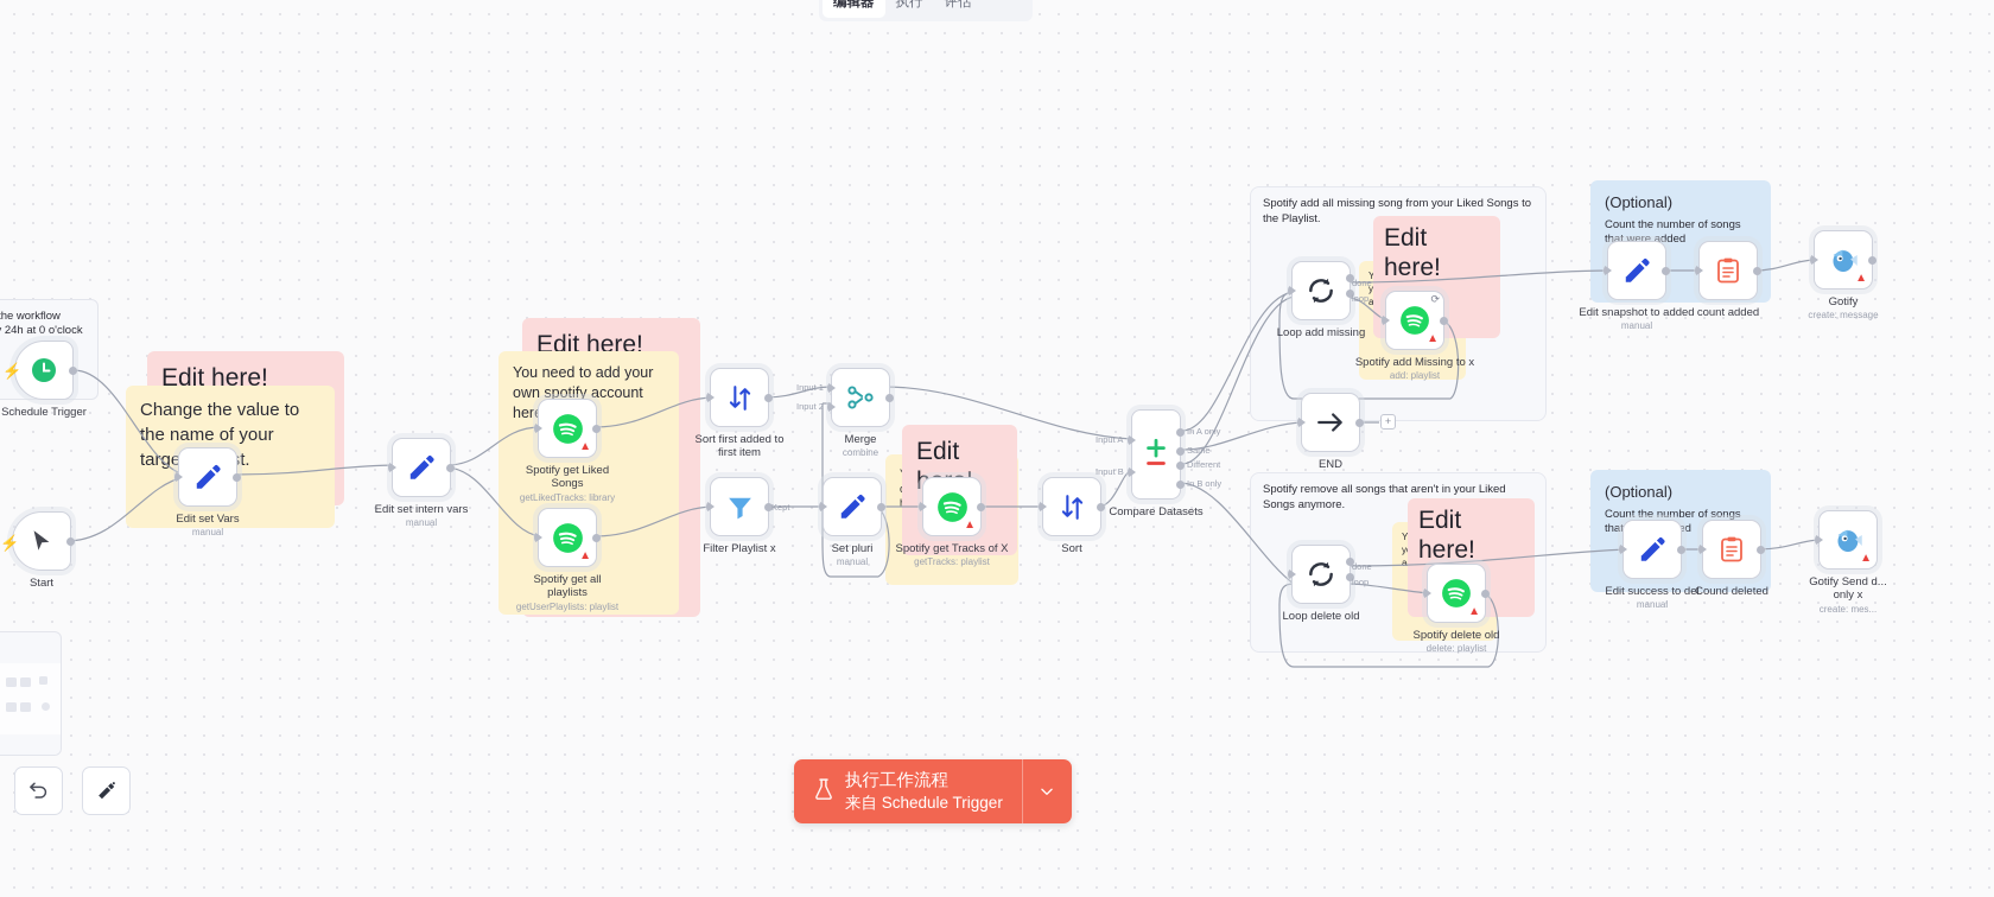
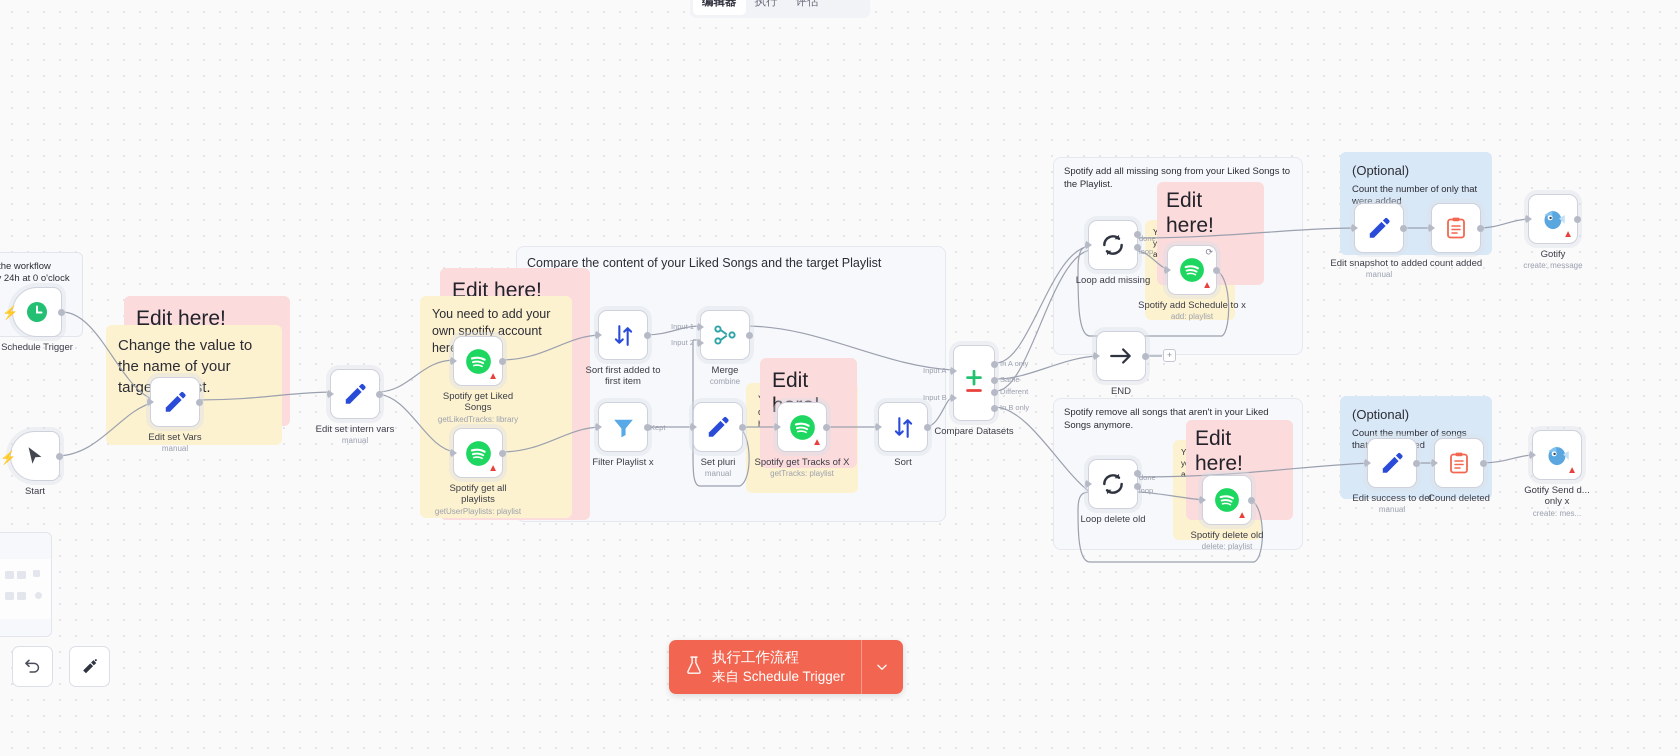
  编辑器
  执行
  评估
  he workflow 24h at 0 o'clock
+ Compare the content of your Liked Songs and the target Playlist
  Spotify add all missing song from your Liked Songs to the Playlist.
  Spotify remove all songs that aren't in your Liked Songs anymore.
  Edit here!
  Change the value to he name of your target.
  Edit here!
  You need to add your own spotify account her
  Edit here!
  Edit here!
  (Optional)
- Count the number of songs that were added
+ Count the number of only that were added
  (Optional)
  Schedule Trigger
  ⚡
  Start
  ⚡
  Edit set Vars
  manual
  Edit set intern vars
  manual
  ▲
  Spotify get Liked Songs
  getLikedTracks: library
  ▲
  Spotify get all playlists
  getUserPlaylists: playlist
  Sort first added to first item
  Merge
  combine
  Input 1
  Input 2
  Filter Playlist x
  Kept
  Set pluri
  manual
  ▲
  Spotify get Tracks of X
  getTracks: playlist
  Sort
  Compare Datasets
  Input A
  Input B
  In A only
  Same
  Different
  In B only
  Loop add missing
  done
  loop
  ⟳
  ▲
- Spotify add Missing to x
+ Spotify add Schedule to x
  add: playlist
  END
  +
  Edit snapshot to added
  manual
  count added
  ▲
  Gotify
  create: message
  Loop delete old
  done
  loop
  ▲
  Spotify delete old
  delete: playlist
  Edit success to del
  manual
  Cound deleted
  ▲
  Gotify Send d... only x
  create: mes...
  执行工作流程
  来自 Schedule Trigger
